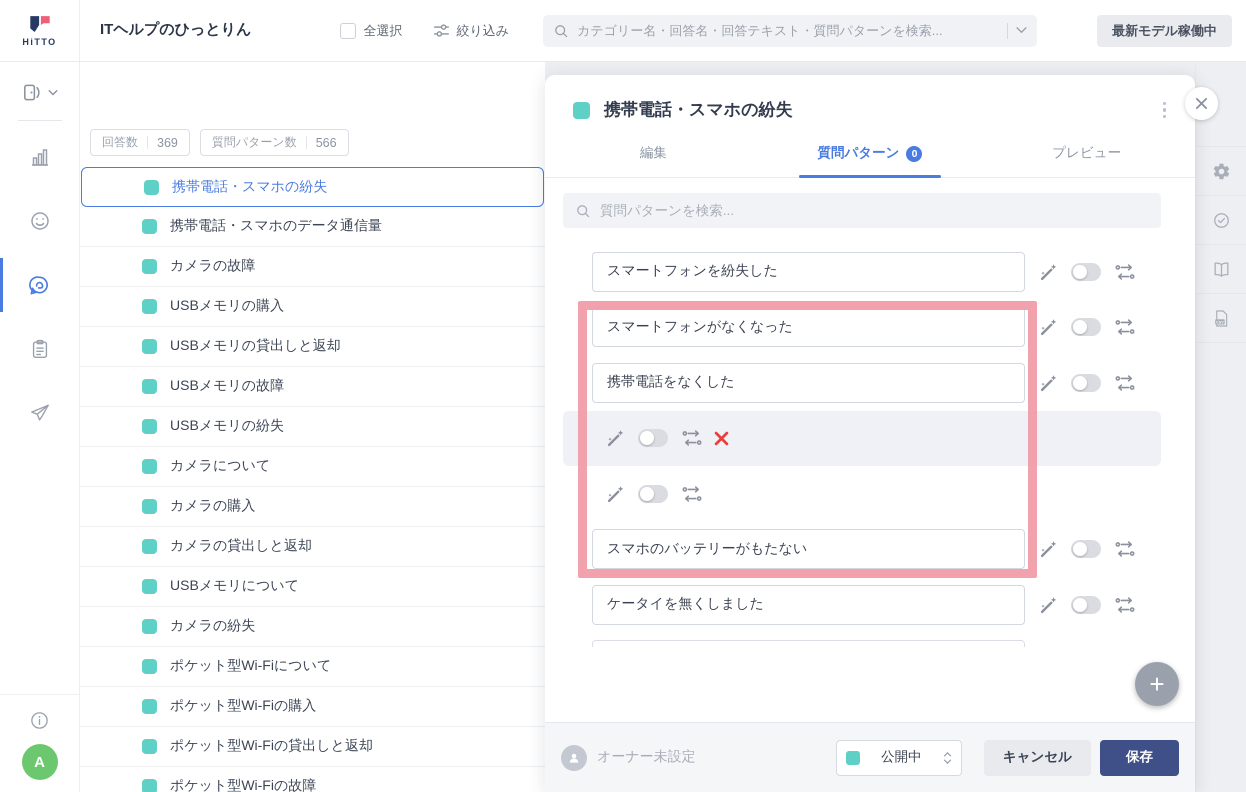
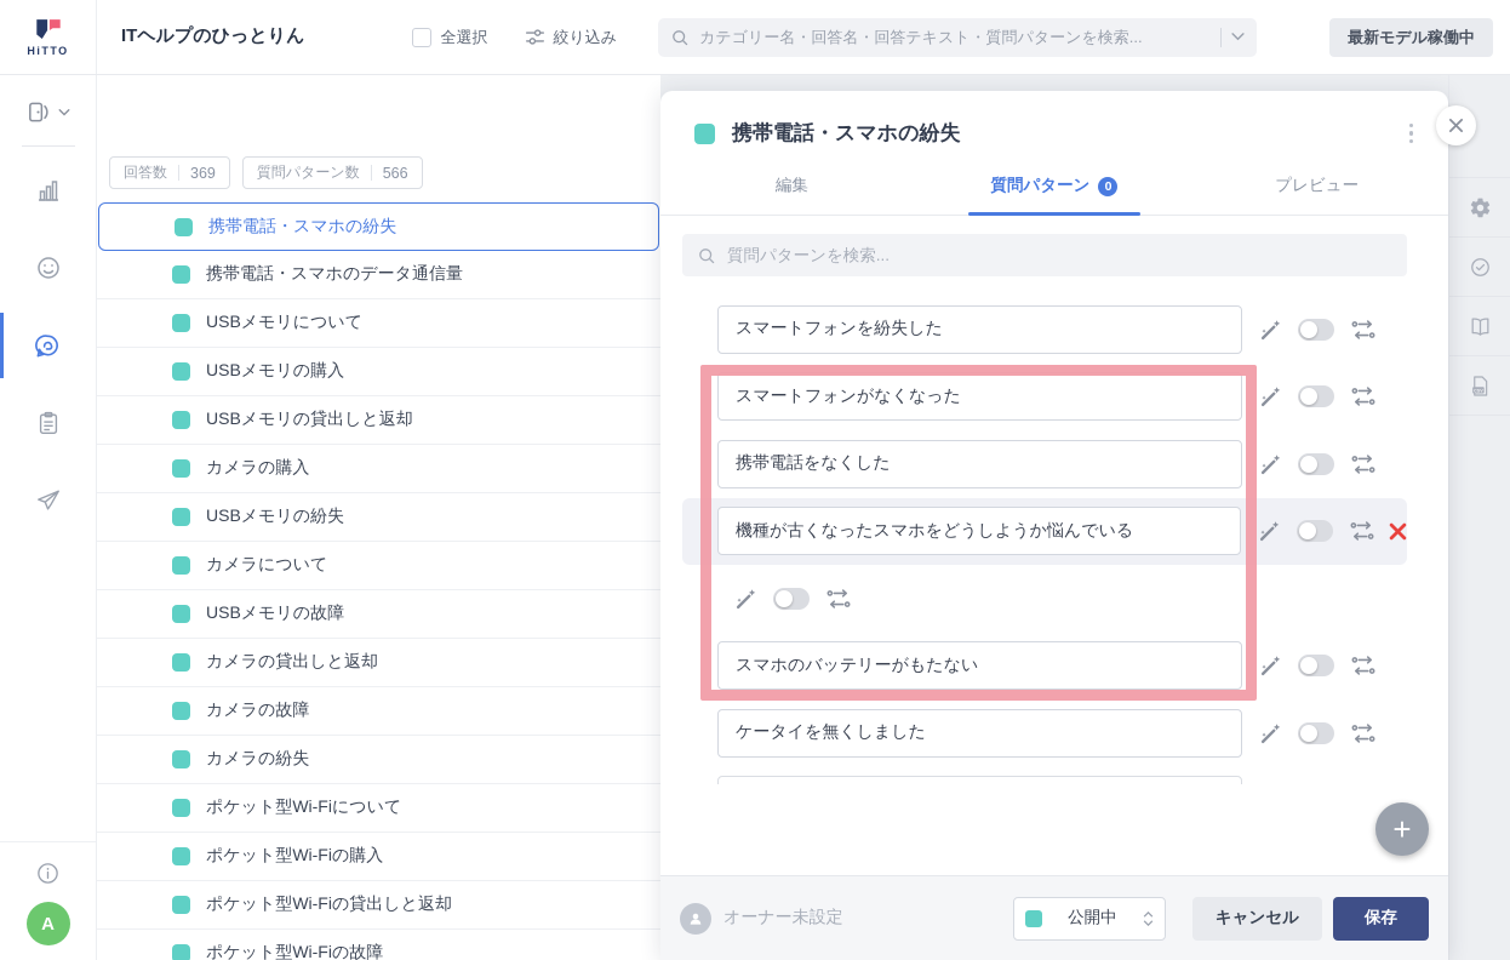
  HiTTO
  ITヘルプのひっとりん
  全選択
  絞り込み
  カテゴリー名・回答名・回答テキスト・質問パターンを検索...
  最新モデル稼働中
  A
  回答数
  369
  質問パターン数
  566
  携帯電話・スマホの紛失
  携帯電話・スマホのデータ通信量
- カメラの故障
+ USBメモリについて
  USBメモリの購入
  USBメモリの貸出しと返却
- USBメモリの故障
+ カメラの購入
  USBメモリの紛失
  カメラについて
- カメラの購入
+ USBメモリの故障
  カメラの貸出しと返却
- USBメモリについて
+ カメラの故障
  カメラの紛失
  ポケット型Wi-Fiについて
  ポケット型Wi-Fiの購入
  ポケット型Wi-Fiの貸出しと返却
  ポケット型Wi-Fiの故障
  携帯電話・スマホの紛失
  編集
  質問パターン
  0
  プレビュー
  質問パターンを検索...
  スマートフォンを紛失した
  スマートフォンがなくなった
  携帯電話をなくした
+ 機種が古くなったスマホをどうしようか悩んでいる
  スマホのバッテリーがもたない
  ケータイを無くしました
  +
  オーナー未設定
  公開中
  キャンセル
  保存
